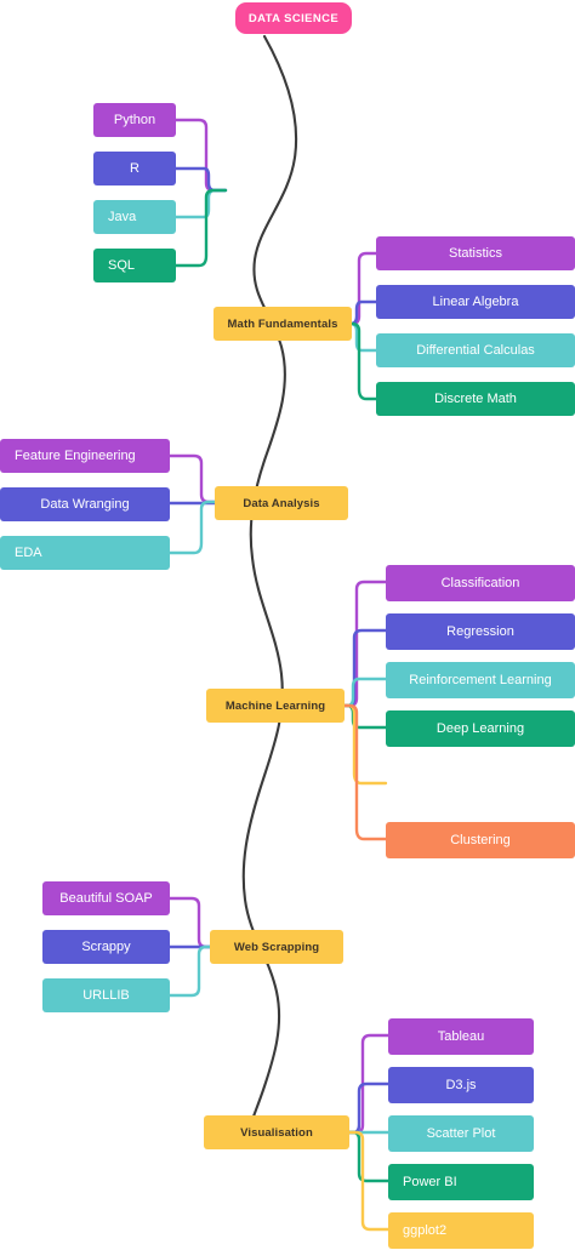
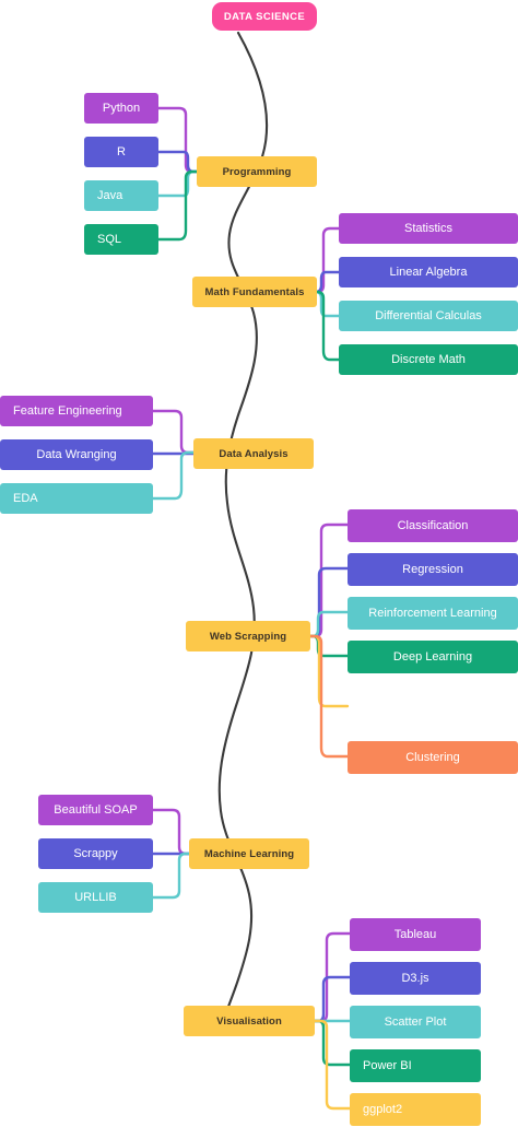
  DATA SCIENCE
+ Programming
  Python
  R
  Java
  SQL
  Math Fundamentals
  Statistics
  Linear Algebra
  Differential Calculas
  Discrete Math
  Data Analysis
  Feature Engineering
  Data Wranging
  EDA
- Machine Learning
+ Web Scrapping
  Classification
  Regression
  Reinforcement Learning
  Deep Learning
  Clustering
- Web Scrapping
+ Machine Learning
  Beautiful SOAP
  Scrappy
  URLLIB
  Visualisation
  Tableau
  D3.js
  Scatter Plot
  Power BI
  ggplot2
